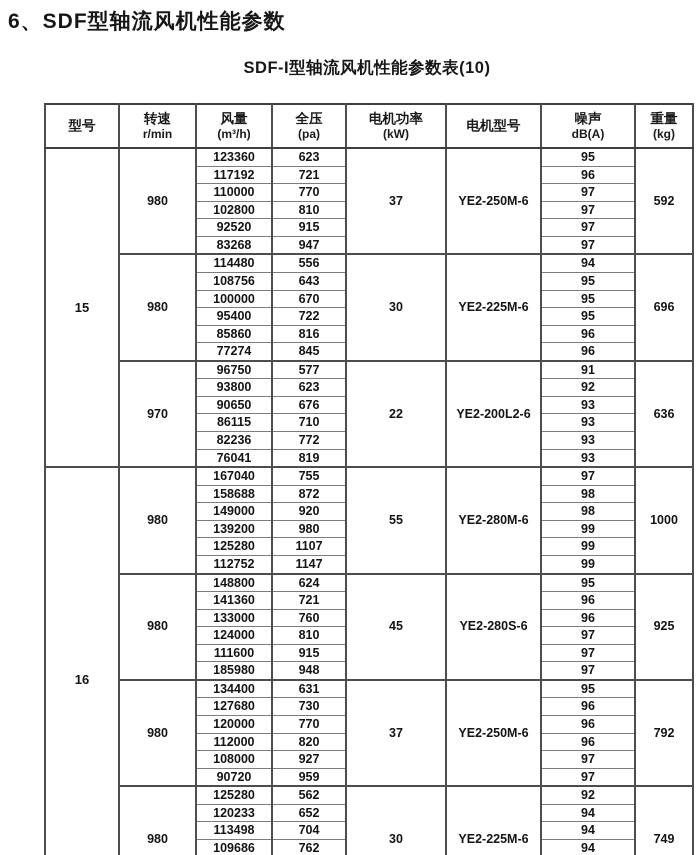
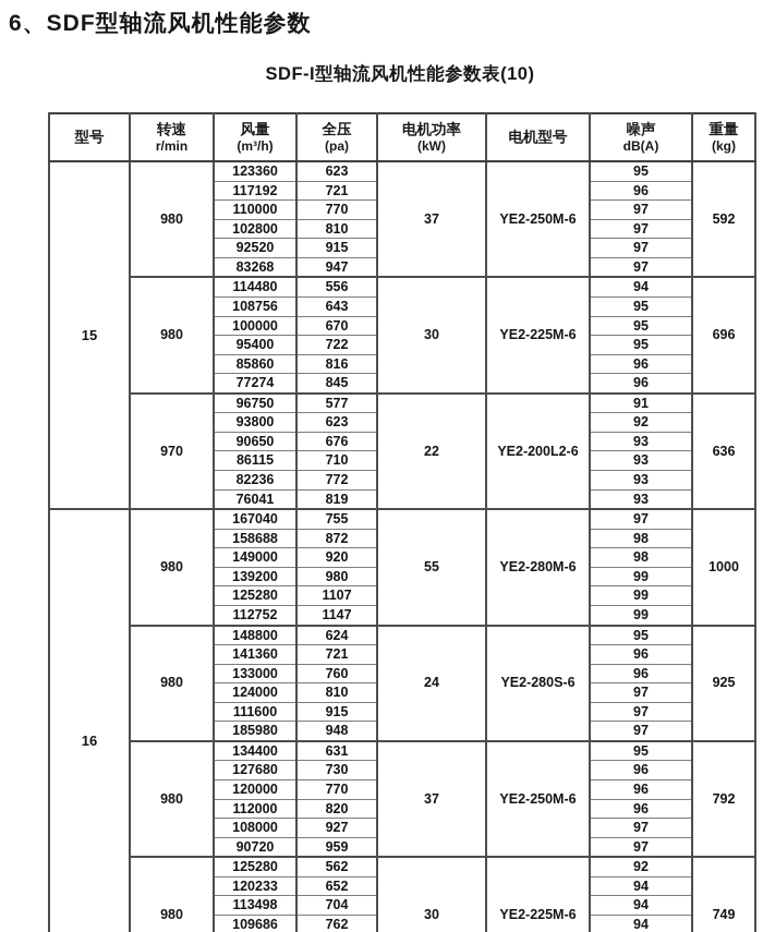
  6、SDF型轴流风机性能参数
  SDF-I型轴流风机性能参数表(10)
  型号	转速r/min	风量(m³/h)	全压(pa)	电机功率(kW)	电机型号	噪声dB(A)	重量(kg)
  15	980	123360	623	37	YE2-250M-6	95	592
  117192	721	96
  110000	770	97
  102800	810	97
  92520	915	97
  83268	947	97
  980	114480	556	30	YE2-225M-6	94	696
  108756	643	95
  100000	670	95
  95400	722	95
  85860	816	96
  77274	845	96
  970	96750	577	22	YE2-200L2-6	91	636
  93800	623	92
  90650	676	93
  86115	710	93
  82236	772	93
  76041	819	93
  16	980	167040	755	55	YE2-280M-6	97	1000
  158688	872	98
  149000	920	98
  139200	980	99
  125280	1107	99
  112752	1147	99
- 980	148800	624	45	YE2-280S-6	95	925
+ 980	148800	624	24	YE2-280S-6	95	925
  141360	721	96
  133000	760	96
  124000	810	97
  111600	915	97
  185980	948	97
  980	134400	631	37	YE2-250M-6	95	792
  127680	730	96
  120000	770	96
  112000	820	96
  108000	927	97
  90720	959	97
  980	125280	562	30	YE2-225M-6	92	749
  120233	652	94
  113498	704	94
  109686	762	94
